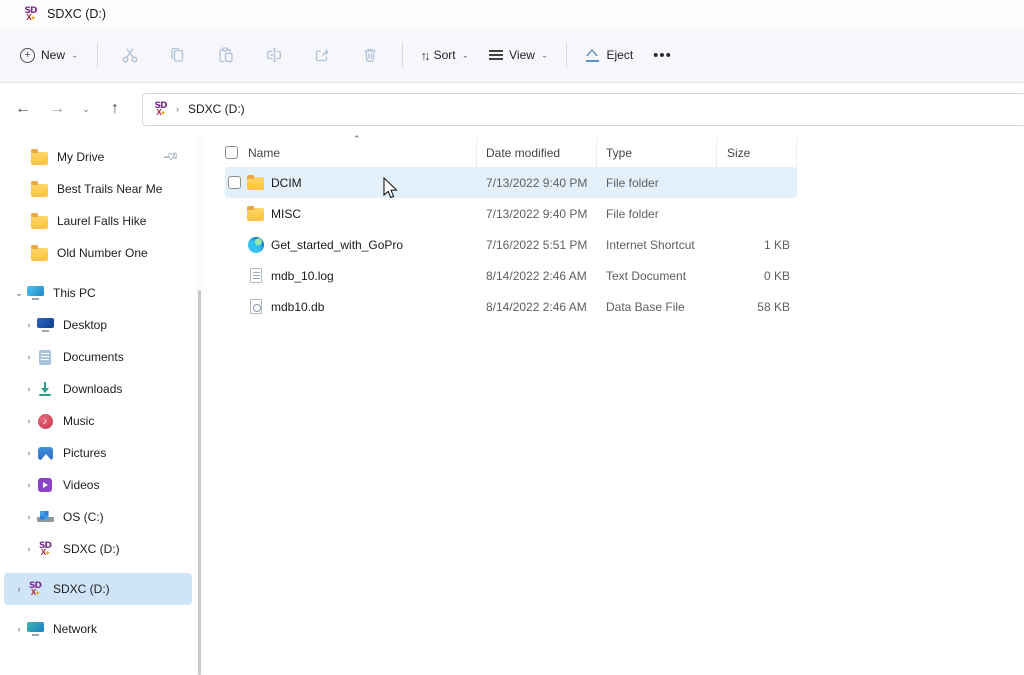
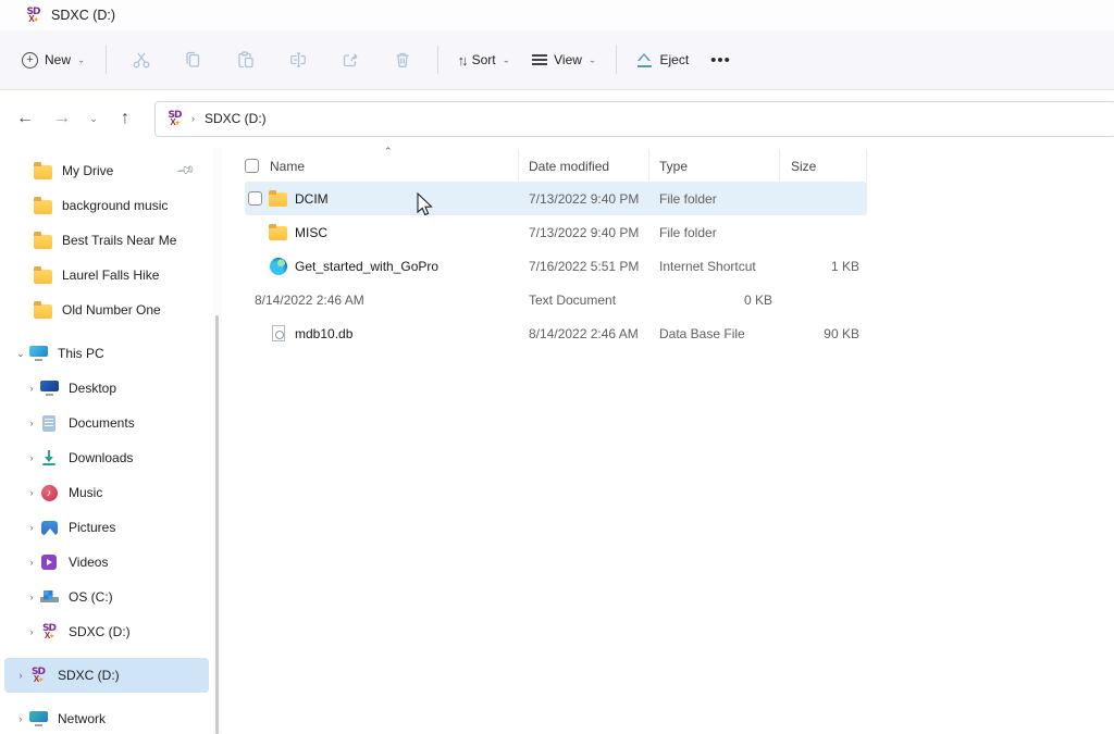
  SD
  SDXC (D:)
  +
  New
  ⌄
  ↑↓
  Sort
  ⌄
  View
  ⌄
  Eject
  •••
  ←
  →
  ⌄
  ↑
  SD
  ›
  SDXC (D:)
  My Drive
+ background music
  Best Trails Near Me
  Laurel Falls Hike
  Old Number One
  ⌄
  This PC
  ›
  Desktop
  ›
  Documents
  ›
  Downloads
  ›
  ♪
  Music
  ›
  Pictures
  ›
  Videos
  ›
  OS (C:)
  ›
  SD
  SDXC (D:)
  ›
  SD
  SDXC (D:)
  ›
  Network
  Name
  ⌃
  Date modified
  Type
  Size
  DCIM
  7/13/2022 9:40 PM
  File folder
  MISC
  7/13/2022 9:40 PM
  File folder
  Get_started_with_GoPro
  7/16/2022 5:51 PM
  Internet Shortcut
  1 KB
- mdb_10.log
  8/14/2022 2:46 AM
  Text Document
  0 KB
  mdb10.db
  8/14/2022 2:46 AM
  Data Base File
- 58 KB
+ 90 KB
